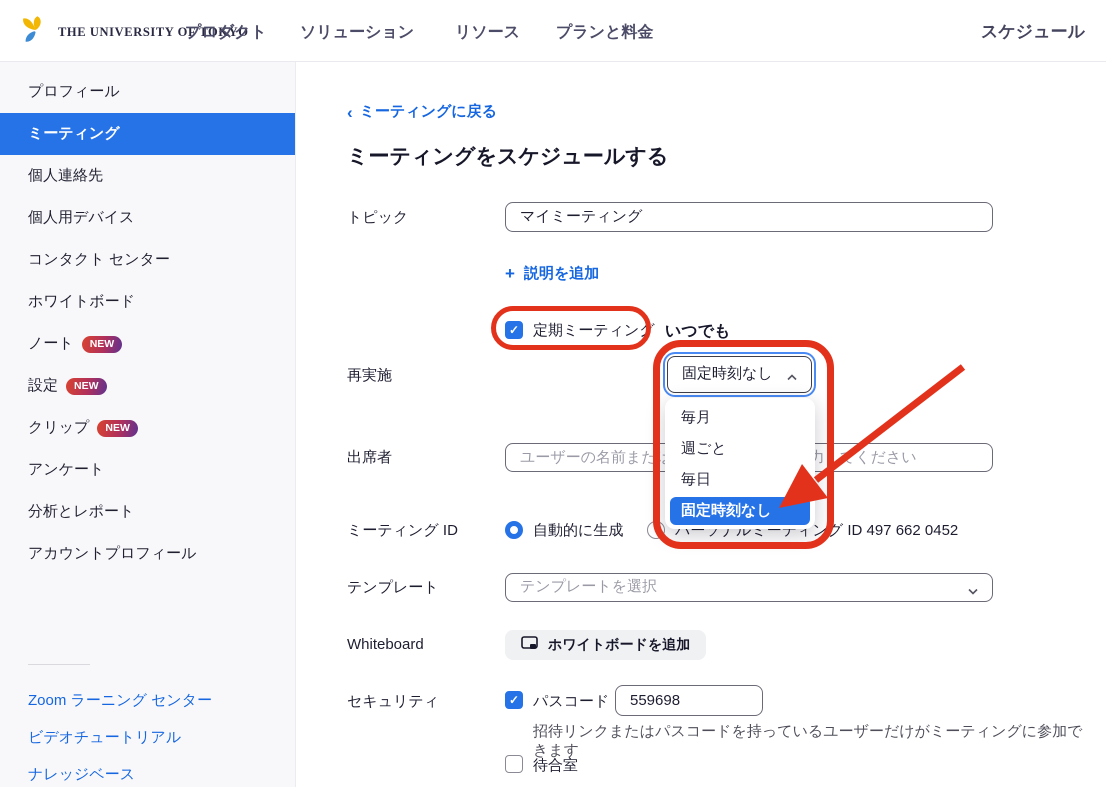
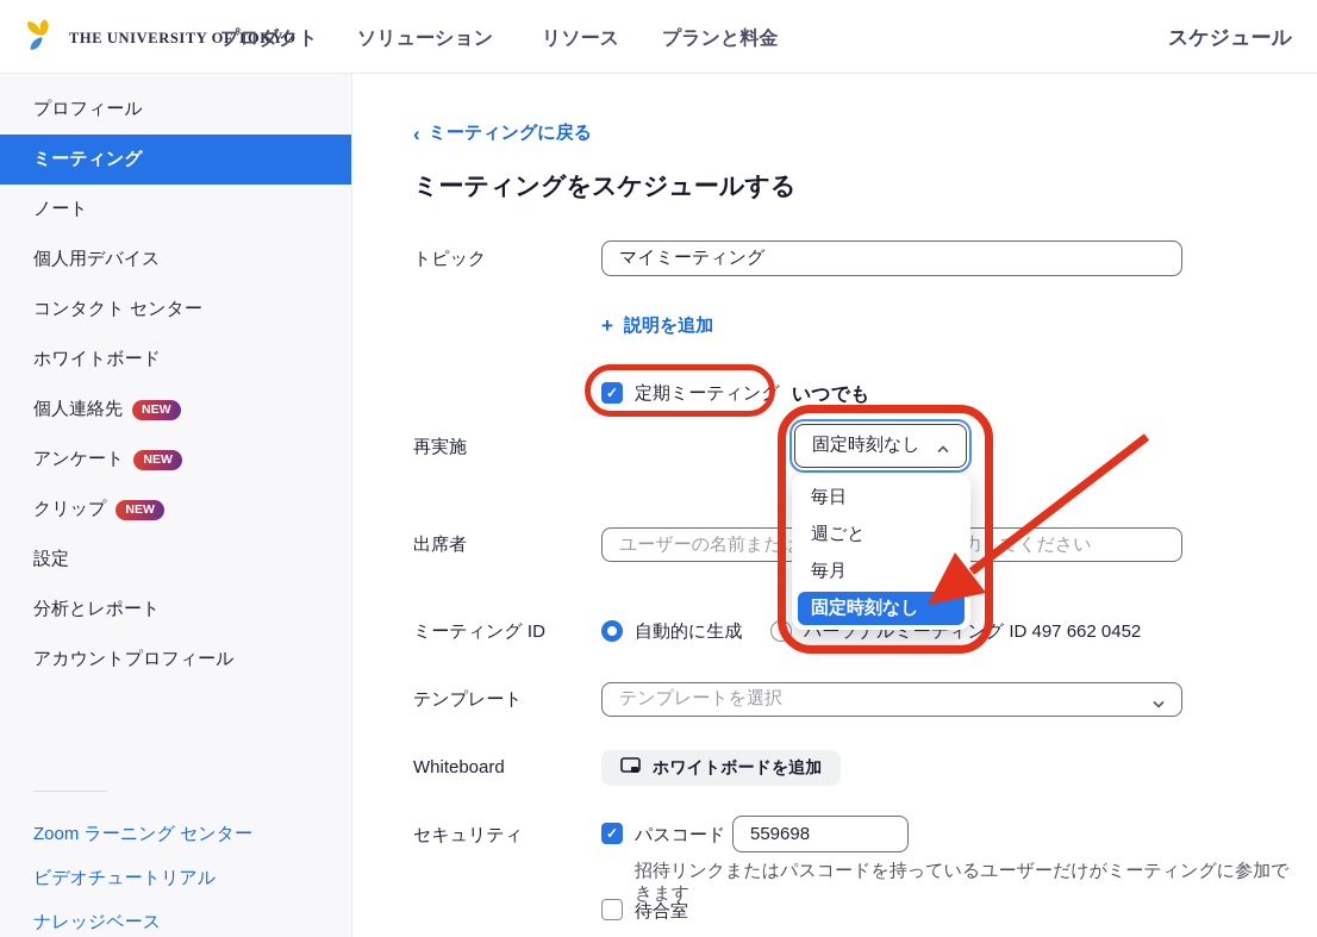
  THE UNIVERSITY OF TOKYO
  プロダクト
  ソリューション
  リソース
  プランと料金
  スケジュール
  プロフィール
  ミーティング
- 個人連絡先
+ ノート
  個人用デバイス
  コンタクト センター
  ホワイトボード
- ノート
+ 個人連絡先
  NEW
- 設定
+ アンケート
  NEW
  クリップ
  NEW
- アンケート
+ 設定
  分析とレポート
  アカウントプロフィール
  Zoom ラーニング センター
  ビデオチュートリアル
  ナレッジベース
  ‹
  ミーティングに戻る
  ミーティングをスケジュールする
  トピック
  マイミーティング
  +
  説明を追加
  ✓
  定期ミーティング
  いつでも
  再実施
  固定時刻なし
  出席者
  ミーティング ID
  自動的に生成
  パーソナルミーティング ID 497 662 0452
  テンプレート
  テンプレートを選択
  Whiteboard
  ホワイトボードを追加
  セキュリティ
  ✓
  パスコード
  559698
  招待リンクまたはパスコードを持っているユーザーだけがミーティングに参加できます
  待合室
- 毎月
+ 毎日
  週ごと
- 毎日
+ 毎月
  固定時刻なし
